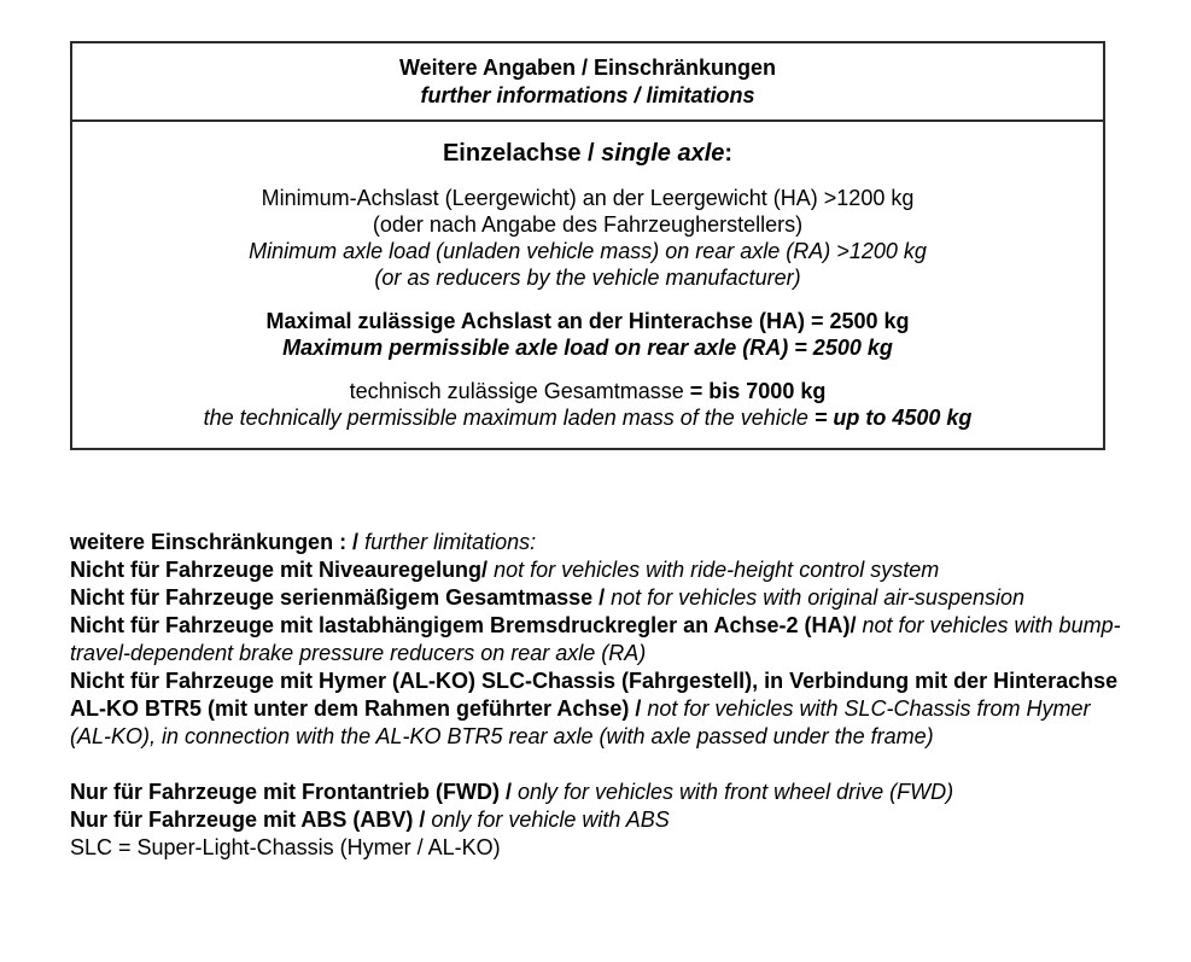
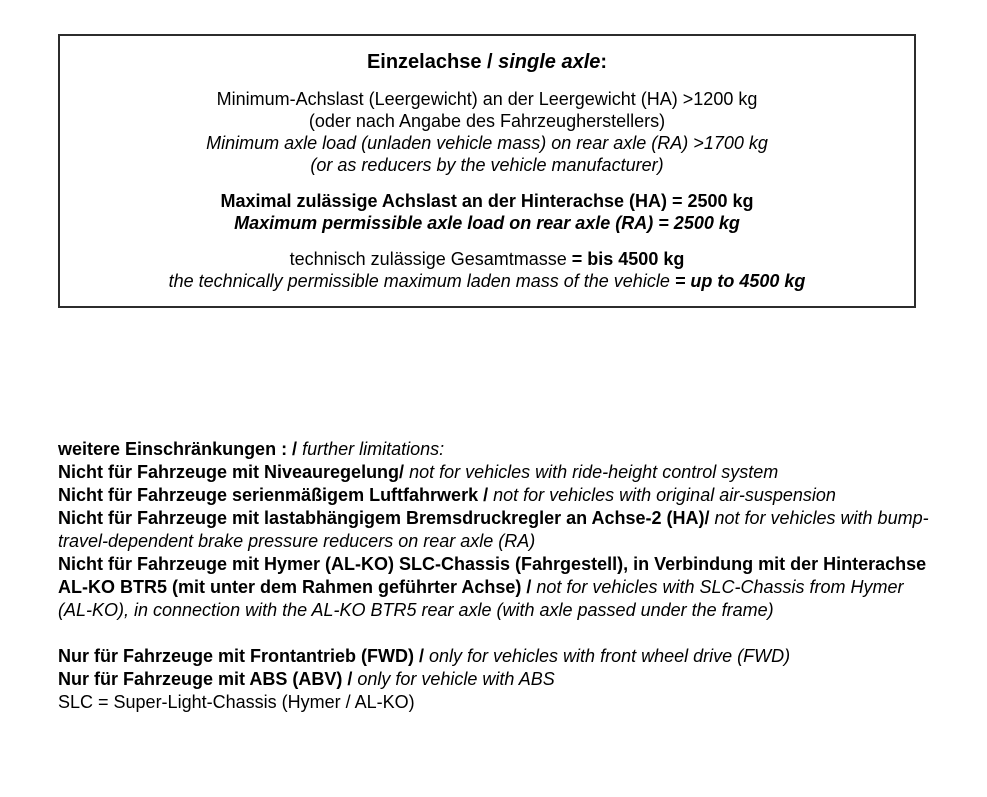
- Weitere Angaben / Einschränkungen
- further informations / limitations
  Einzelachse / single axle:
  Minimum-Achslast (Leergewicht) an der Leergewicht (HA) >1200 kg
  (oder nach Angabe des Fahrzeugherstellers)
- Minimum axle load (unladen vehicle mass) on rear axle (RA) >1200 kg
+ Minimum axle load (unladen vehicle mass) on rear axle (RA) >1700 kg
  (or as reducers by the vehicle manufacturer)
  Maximal zulässige Achslast an der Hinterachse (HA) = 2500 kg
  Maximum permissible axle load on rear axle (RA) = 2500 kg
- technisch zulässige Gesamtmasse = bis 7000 kg
+ technisch zulässige Gesamtmasse = bis 4500 kg
  the technically permissible maximum laden mass of the vehicle = up to 4500 kg
  weitere Einschränkungen : / further limitations:
  Nicht für Fahrzeuge mit Niveauregelung/ not for vehicles with ride-height control system
- Nicht für Fahrzeuge serienmäßigem Gesamtmasse / not for vehicles with original air-suspension
+ Nicht für Fahrzeuge serienmäßigem Luftfahrwerk / not for vehicles with original air-suspension
  Nicht für Fahrzeuge mit lastabhängigem Bremsdruckregler an Achse-2 (HA)/ not for vehicles with bump-travel-dependent brake pressure reducers on rear axle (RA)
  Nicht für Fahrzeuge mit Hymer (AL-KO) SLC-Chassis (Fahrgestell), in Verbindung mit der Hinterachse AL-KO BTR5 (mit unter dem Rahmen geführter Achse) / not for vehicles with SLC-Chassis from Hymer (AL-KO), in connection with the AL-KO BTR5 rear axle (with axle passed under the frame)
  Nur für Fahrzeuge mit Frontantrieb (FWD) / only for vehicles with front wheel drive (FWD)
  Nur für Fahrzeuge mit ABS (ABV) / only for vehicle with ABS
  SLC = Super-Light-Chassis (Hymer / AL-KO)
